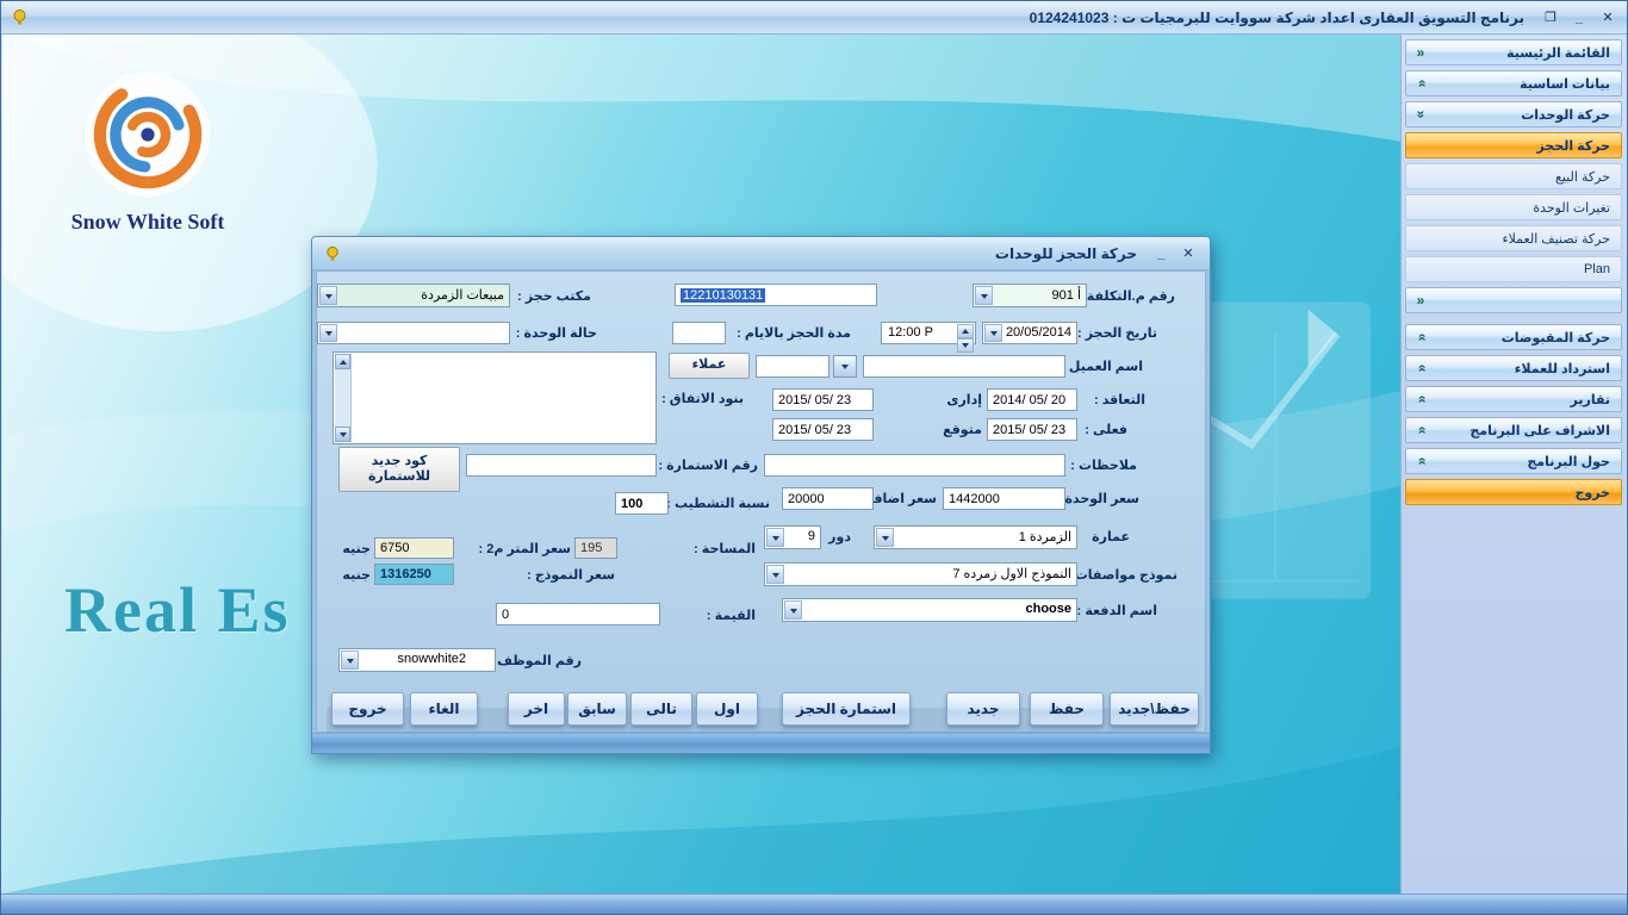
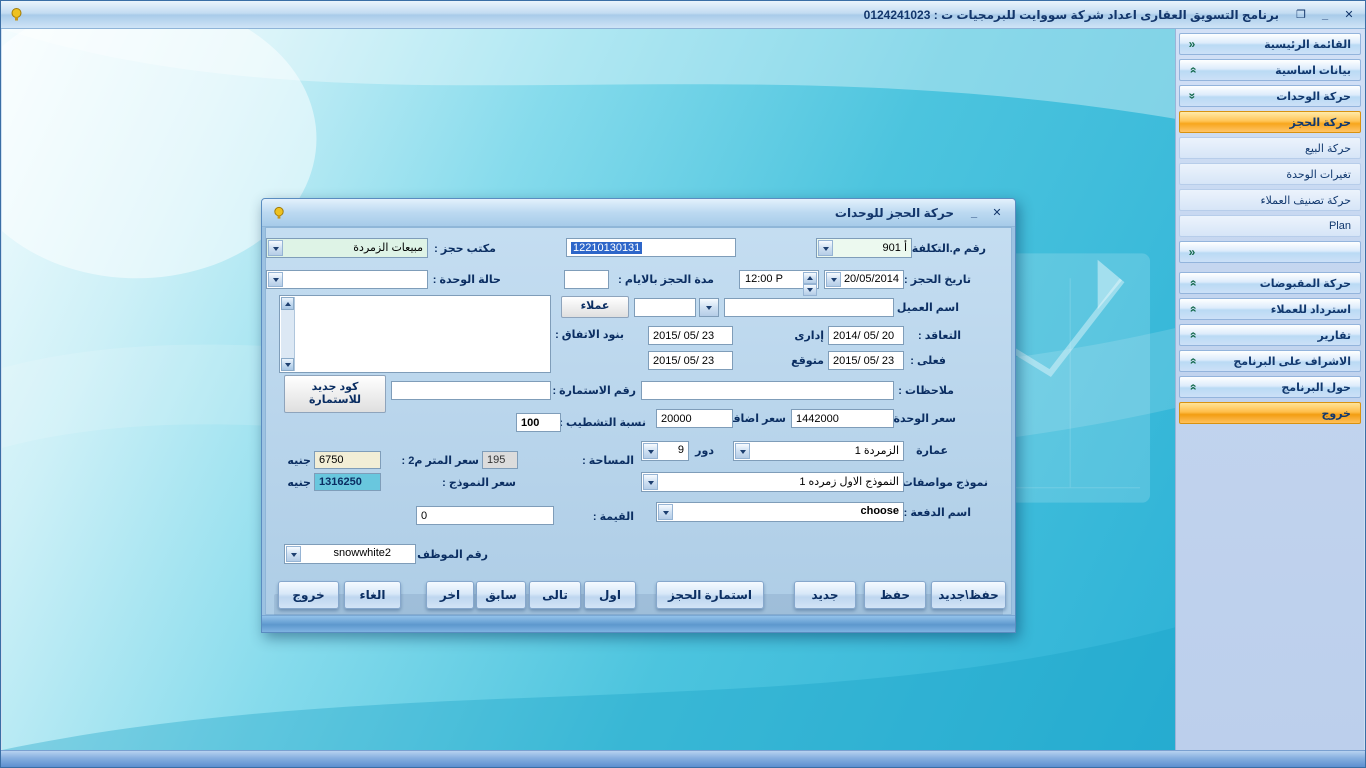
  برنامج التسويق العقارى اعداد شركة سووايت للبرمجيات ت : 0124241023
  ❐
  _
  ✕
- Snow White Soft
- Real Es
  حركة الحجز للوحدات
  _
  ✕
  رقم م.التكلفة
  901 أ
  12210130131
  مكتب حجز :
  مبيعات الزمردة
  تاريخ الحجز :
  20/05/2014
  12:00 P
  مدة الحجز بالايام :
  حالة الوحدة :
  اسم العميل
  عملاء
  بنود الاتفاق :
  التعاقد :
  2014/ 05/ 20
  إدارى
  2015/ 05/ 23
  فعلى :
  2015/ 05/ 23
  متوقع
  2015/ 05/ 23
  ملاحظات :
  رقم الاستمارة :
  كود جديد
  للاستمارة
  سعر الوحدة
  1442000
  سعر اضاف
  20000
  نسبة التشطيب :
  100
  عمارة
  الزمردة 1
  دور
  9
  المساحة :
  195
  سعر المتر م2 :
  6750
  جنيه
  نموذج مواصفات
- النموذج الاول زمرده 7
+ النموذج الاول زمرده 1
  سعر النموذج :
  1316250
  جنيه
  اسم الدفعة :
  choose
  القيمة :
  0
  رقم الموظف
  snowwhite2
  حفظ\جديد
  حفظ
  جديد
  استمارة الحجز
  اول
  تالى
  سابق
  اخر
  الغاء
  خروج
  القائمة الرئيسية
  بيانات اساسية
  حركة الوحدات
  حركة الحجز
  حركة البيع
  تغيرات الوحدة
  حركة تصنيف العملاء
  Plan
  حركة المقبوضات
  استرداد للعملاء
  تقارير
  الاشراف على البرنامج
  حول البرنامج
  خروج
